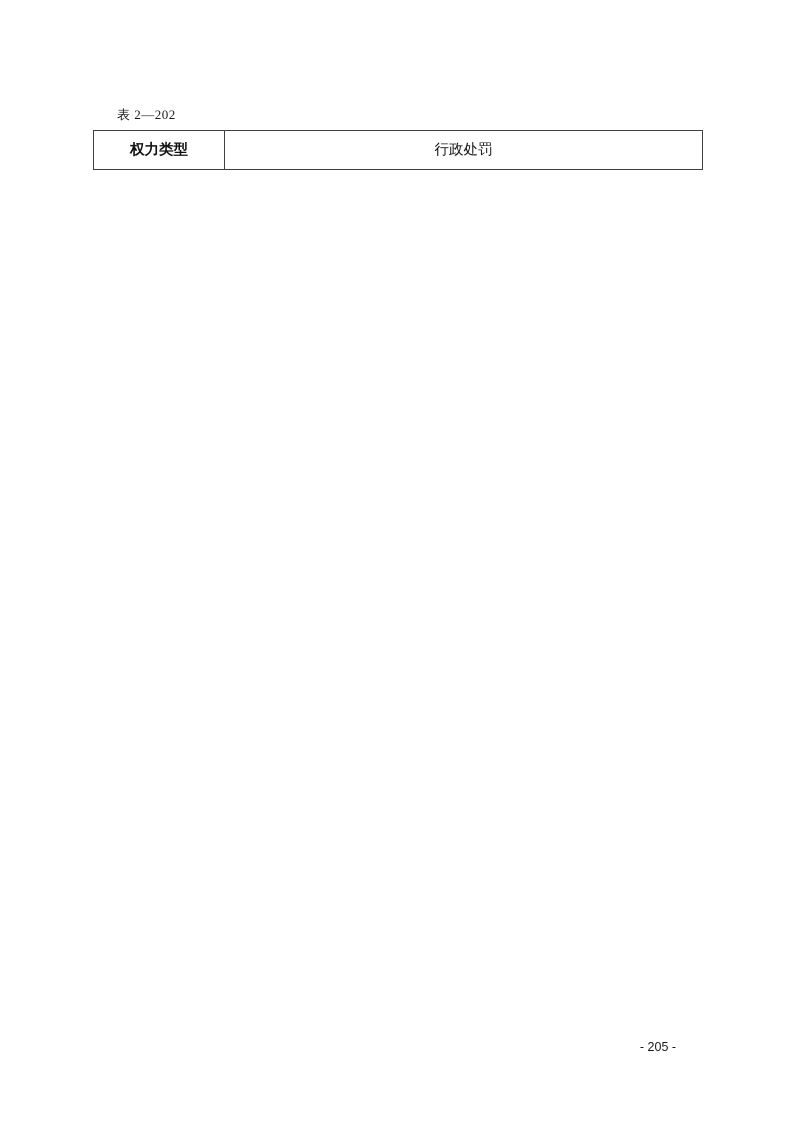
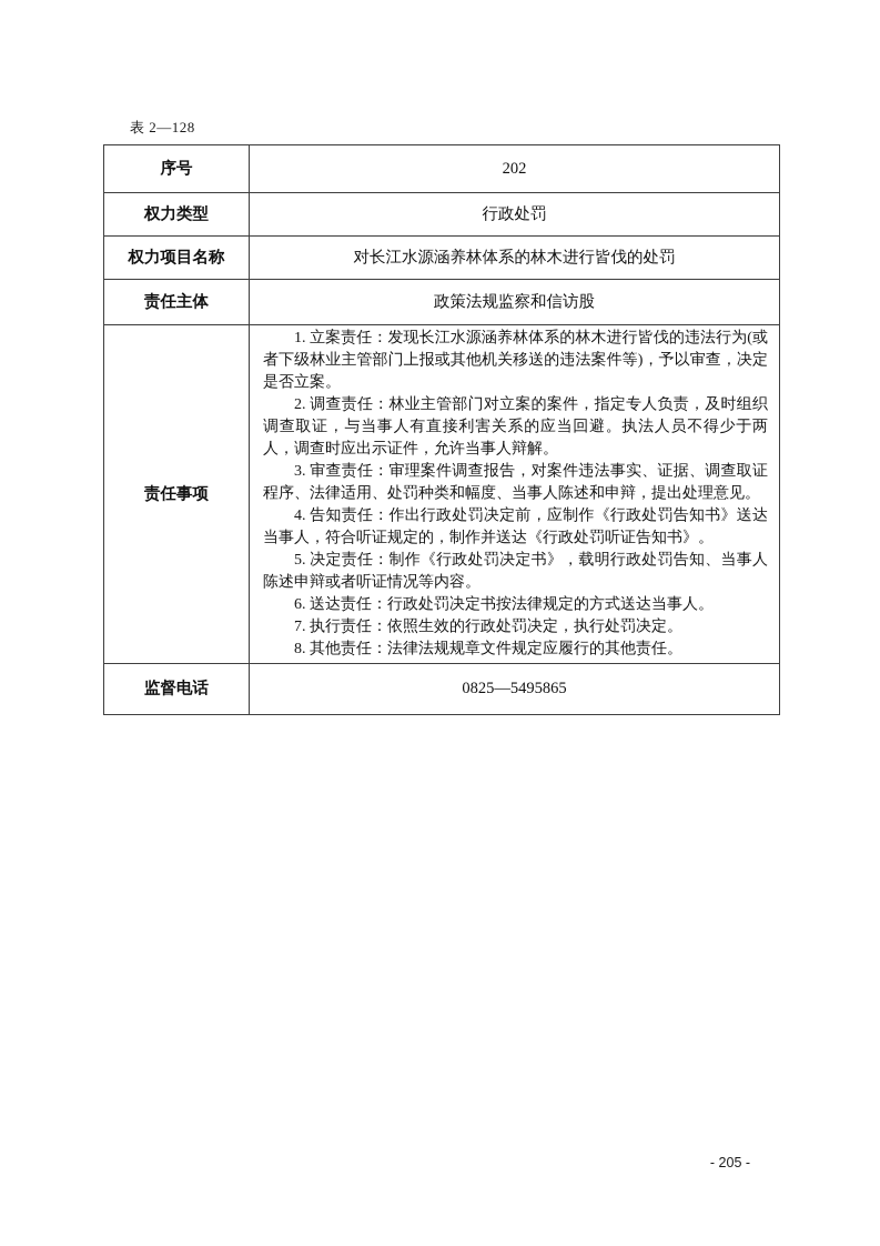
- 表 2—202
+ 表 2—128
+ 序号	202
  权力类型	行政处罚
+ 权力项目名称	对长江水源涵养林体系的林木进行皆伐的处罚
+ 责任主体	政策法规监察和信访股
+ 责任事项	1. 立案责任：发现长江水源涵养林体系的林木进行皆伐的违法行为(或者下级林业主管部门上报或其他机关移送的违法案件等)，予以审查，决定是否立案。 2. 调查责任：林业主管部门对立案的案件，指定专人负责，及时组织调查取证，与当事人有直接利害关系的应当回避。执法人员不得少于两人，调查时应出示证件，允许当事人辩解。 3. 审查责任：审理案件调查报告，对案件违法事实、证据、调查取证程序、法律适用、处罚种类和幅度、当事人陈述和申辩，提出处理意见。 4. 告知责任：作出行政处罚决定前，应制作《行政处罚告知书》送达当事人，符合听证规定的，制作并送达《行政处罚听证告知书》。 5. 决定责任：制作《行政处罚决定书》，载明行政处罚告知、当事人陈述申辩或者听证情况等内容。 6. 送达责任：行政处罚决定书按法律规定的方式送达当事人。 7. 执行责任：依照生效的行政处罚决定，执行处罚决定。 8. 其他责任：法律法规规章文件规定应履行的其他责任。
+ 监督电话	0825—5495865
  - 205 -
